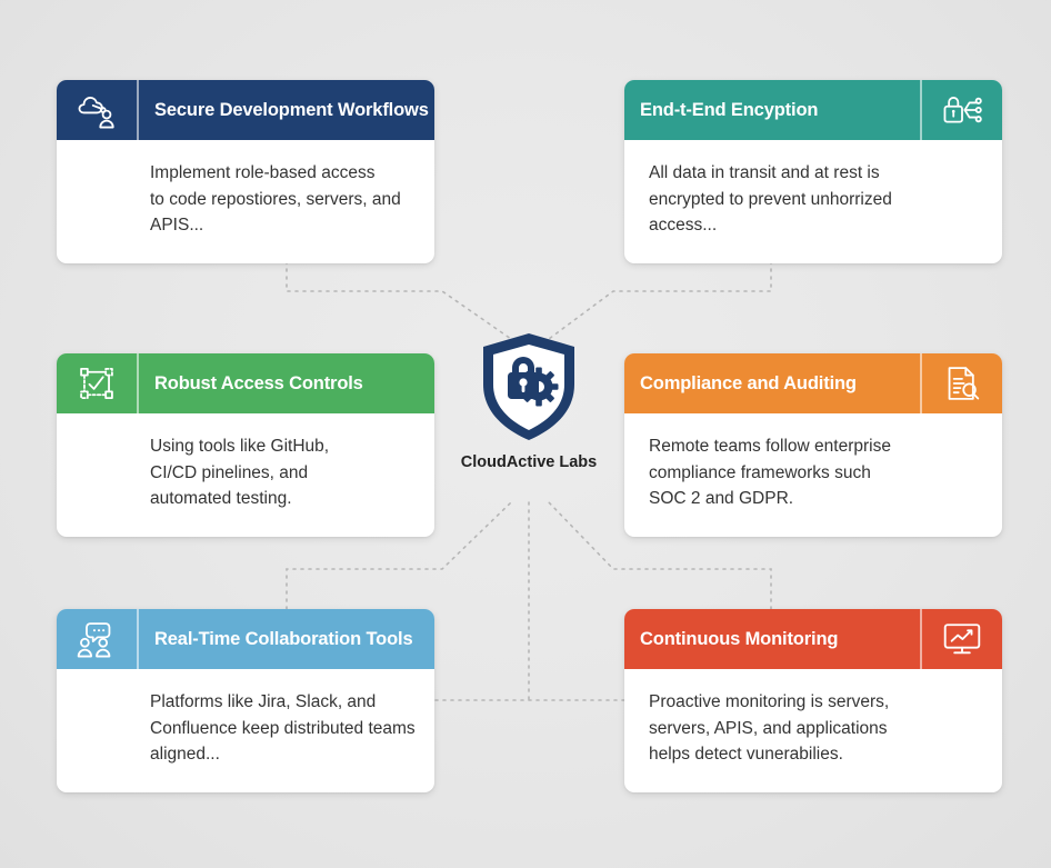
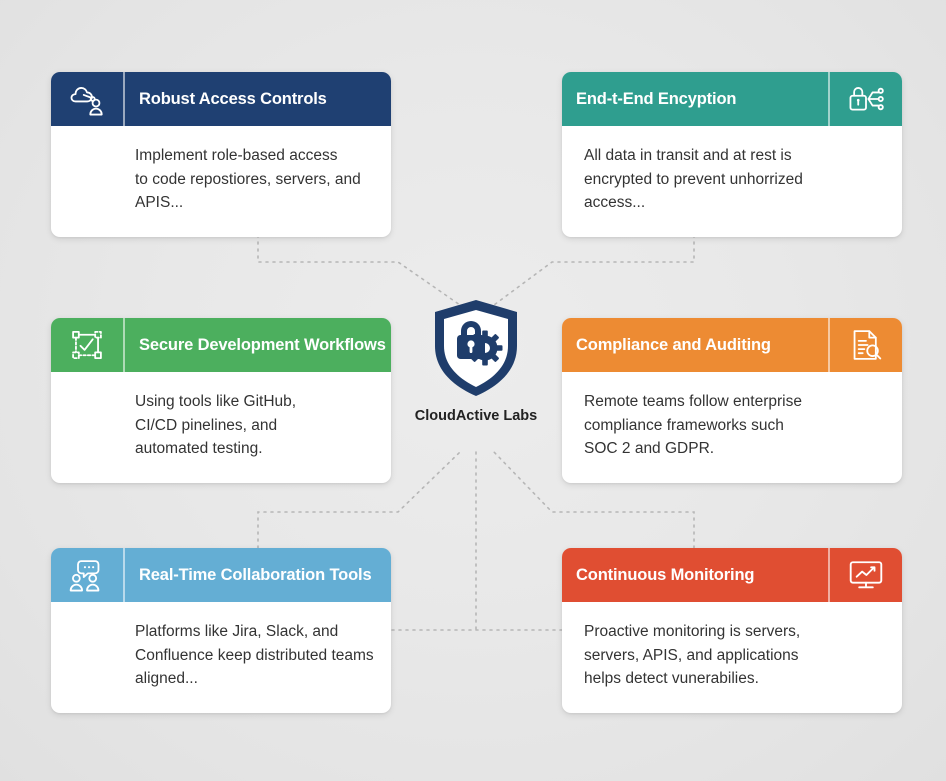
- Secure Development Workflows
+ Robust Access Controls
  Implement role-based access
  to code repostiores, servers, and
  APIS...
  End-t-End Encyption
  All data in transit and at rest is
  encrypted to prevent unhorrized
  access...
- Robust Access Controls
+ Secure Development Workflows
  Using tools like GitHub,
  CI/CD pinelines, and
  automated testing.
  Compliance and Auditing
  Remote teams follow enterprise
  compliance frameworks such
  SOC 2 and GDPR.
  Real-Time Collaboration Tools
  Platforms like Jira, Slack, and
  Confluence keep distributed teams
  aligned...
  Continuous Monitoring
  Proactive monitoring is servers,
  servers, APIS, and applications
  helps detect vunerabilies.
  CloudActive Labs
